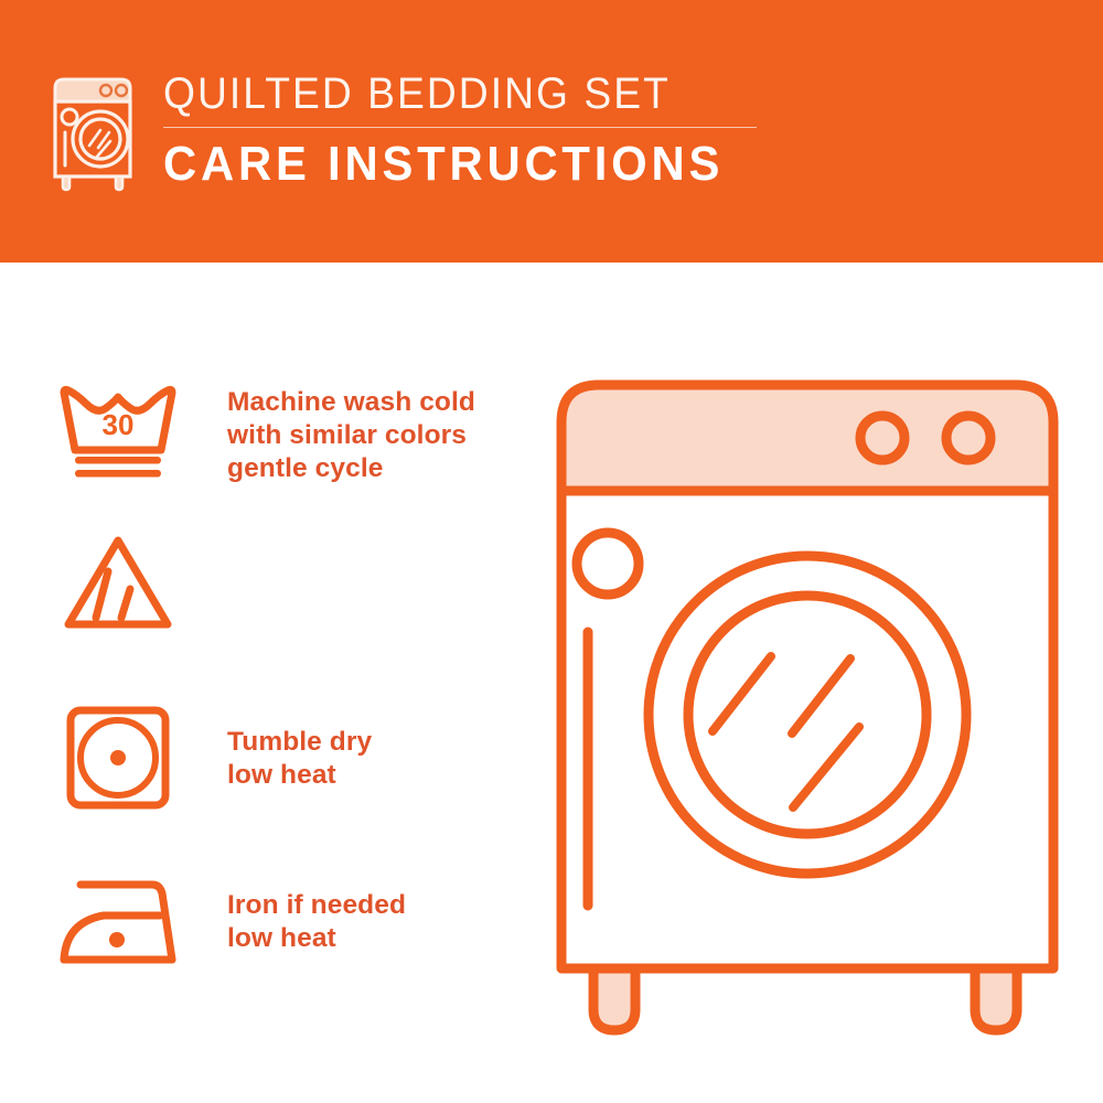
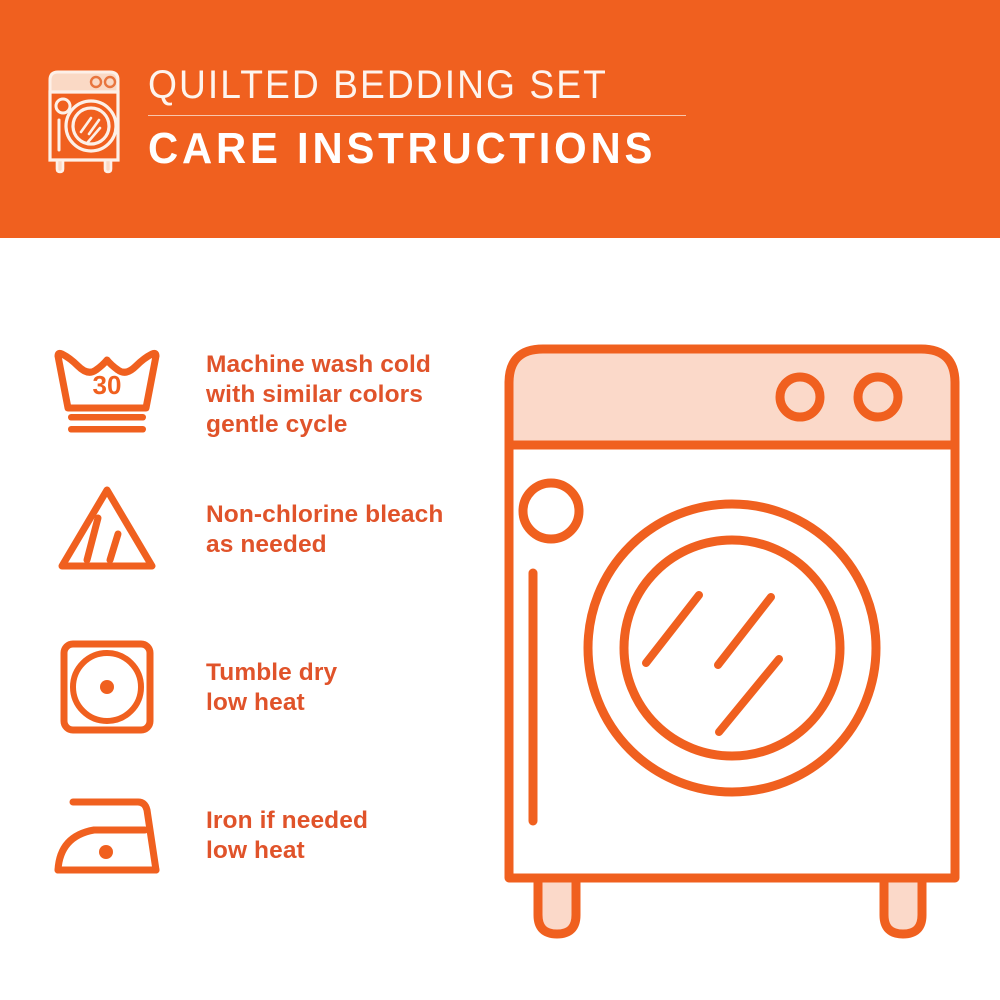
  QUILTED BEDDING SET
  CARE INSTRUCTIONS
  30
  Machine wash cold
  with similar colors
  gentle cycle
+ Non-chlorine bleach
+ as needed
  Tumble dry
  low heat
  Iron if needed
  low heat
